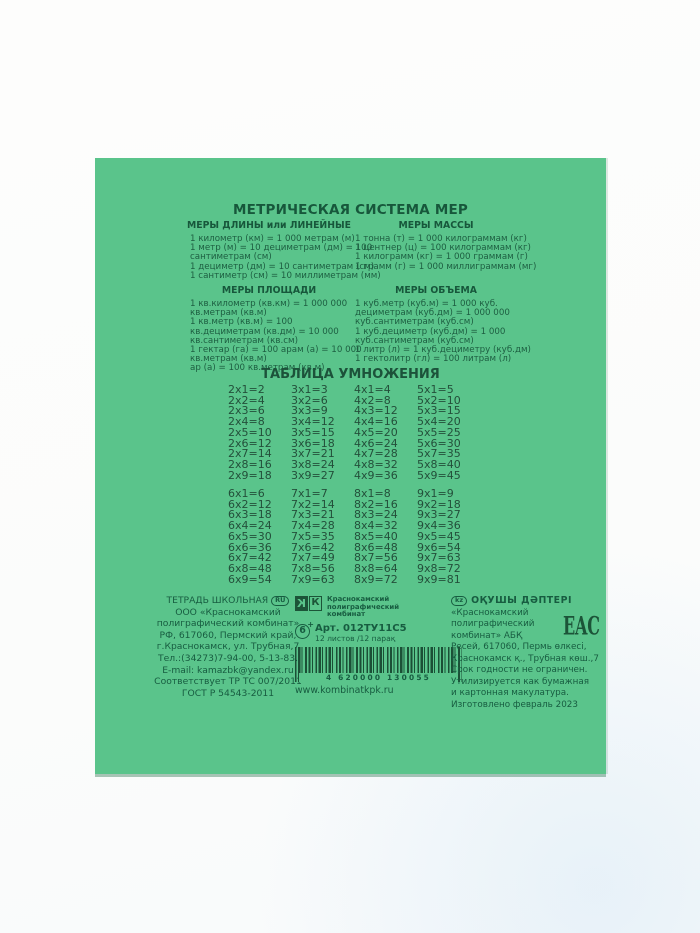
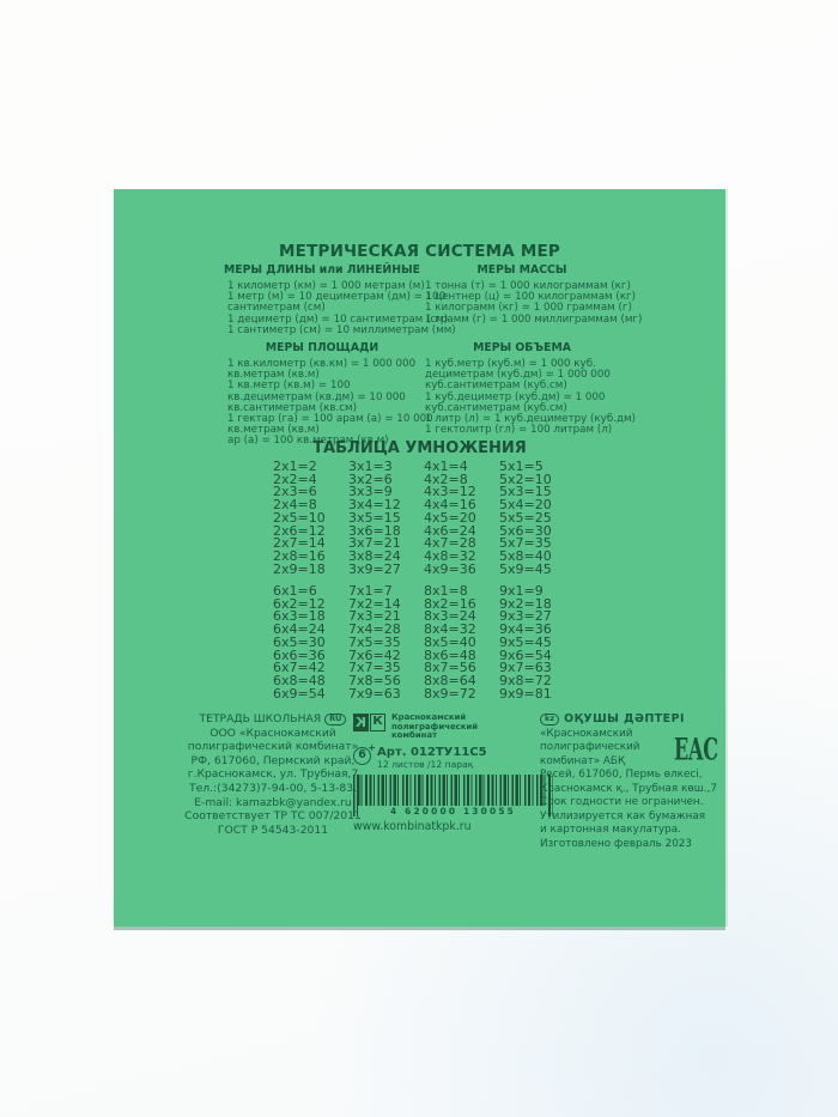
  МЕТРИЧЕСКАЯ СИСТЕМА МЕР
  МЕРЫ ДЛИНЫ или ЛИНЕЙНЫЕ
  1 километр (км) = 1 000 метрам (м)
  1 метр (м) = 10 дециметрам (дм) =
  сантиметрам (см)
  1 дециметр (дм) = 10 сантиметрам
  1 сантиметр (см) = 10 миллиметрам (мм)
  МЕРЫ МАССЫ
  1 тонна (т) = 1 000 килограммам (кг)
  1 центнер (ц) = 100 килограммам (кг)
  1 килограмм (кг) = 1 000 граммам (г)
  1 грамм (г) = 1 000 миллиграммам (мг)
  МЕРЫ ПЛОЩАДИ
  1 кв.километр (кв.км) = 1 000 000
  кв.метрам (кв.м)
  1 кв.метр (кв.м) = 100
  кв.дециметрам (кв.дм) = 10 000
  кв.сантиметрам (кв.см)
  1 гектар (га) = 100 арам (а) = 10 00
  кв.метрам (кв.м)
  ар (а) = 100 кв.метрам (кв.м)
  МЕРЫ ОБЪЕМА
  1 куб.метр (куб.м) = 1 000 куб.
  дециметрам (куб.дм) = 1 000 000
  куб.сантиметрам (куб.см)
  1 куб.дециметр (куб.дм) = 1 000
  куб.сантиметрам (куб.см)
  1 литр (л) = 1 куб.дециметру (куб.дм)
  1 гектолитр (гл) = 100 литрам (л)
  ТАБЛИЦА УМНОЖЕНИЯ
  2x1=2
  2x2=4
  2x3=6
  2x4=8
  2x5=10
  2x6=12
  2x7=14
  2x8=16
  2x9=18
  3x1=3
  3x2=6
  3x3=9
  3x4=12
  3x5=15
  3x6=18
  3x7=21
  3x8=24
  3x9=27
  4x1=4
  4x2=8
  4x3=12
  4x4=16
  4x5=20
  4x6=24
  4x7=28
  4x8=32
  4x9=36
  5x1=5
  5x2=10
  5x3=15
  5x4=20
  5x5=25
  5x6=30
  5x7=35
  5x8=40
  5x9=45
  6x1=6
  6x2=12
  6x3=18
  6x4=24
  6x5=30
  6x6=36
  6x7=42
  6x8=48
  6x9=54
  7x1=7
  7x2=14
  7x3=21
  7x4=28
  7x5=35
  7x6=42
- 7x7=49
+ 7x7=35
  7x8=56
  7x9=63
  8x1=8
  8x2=16
  8x3=24
  8x4=32
  8x5=40
  8x6=48
  8x7=56
  8x8=64
  8x9=72
  9x1=9
  9x2=18
  9x3=27
  9x4=36
  9x5=45
  9x6=54
  9x7=63
  9x8=72
  9x9=81
  ТЕТРАДЬ ШКОЛЬНАЯ RU
  ООО «Краснокамский
  полиграфический комбинат»
  РФ, 617060, Пермский край,
  г.Краснокамск, ул. Трубная,
  Тел.:(34273)7-94-00, 5-13-83
  E-mail: kamazbk@yandex.ru
  Соответствует ТР ТС 007/2011
  ГОСТ Р 54543-2011
  К
  Краснокамский
  полиграфический
  комбинат
  6
  +
  Арт. 012ТУ11С5
  12 листов /12 парақ
  4 620000 130055
  www.kombinatkpk.ru
  kz ОҚУШЫ ДӘПТЕРІ
  «Краснокамский
  полиграфический
  комбинат» АБҚ
  Ресей, 617060, Пермь өлкесі,
  Краснокамск қ., Трубная көш.,7
  Срок годности не ограничен.
  Утилизируется как бумажная
  и картонная макулатура.
  Изготовлено февраль 2023
  ЕАС
